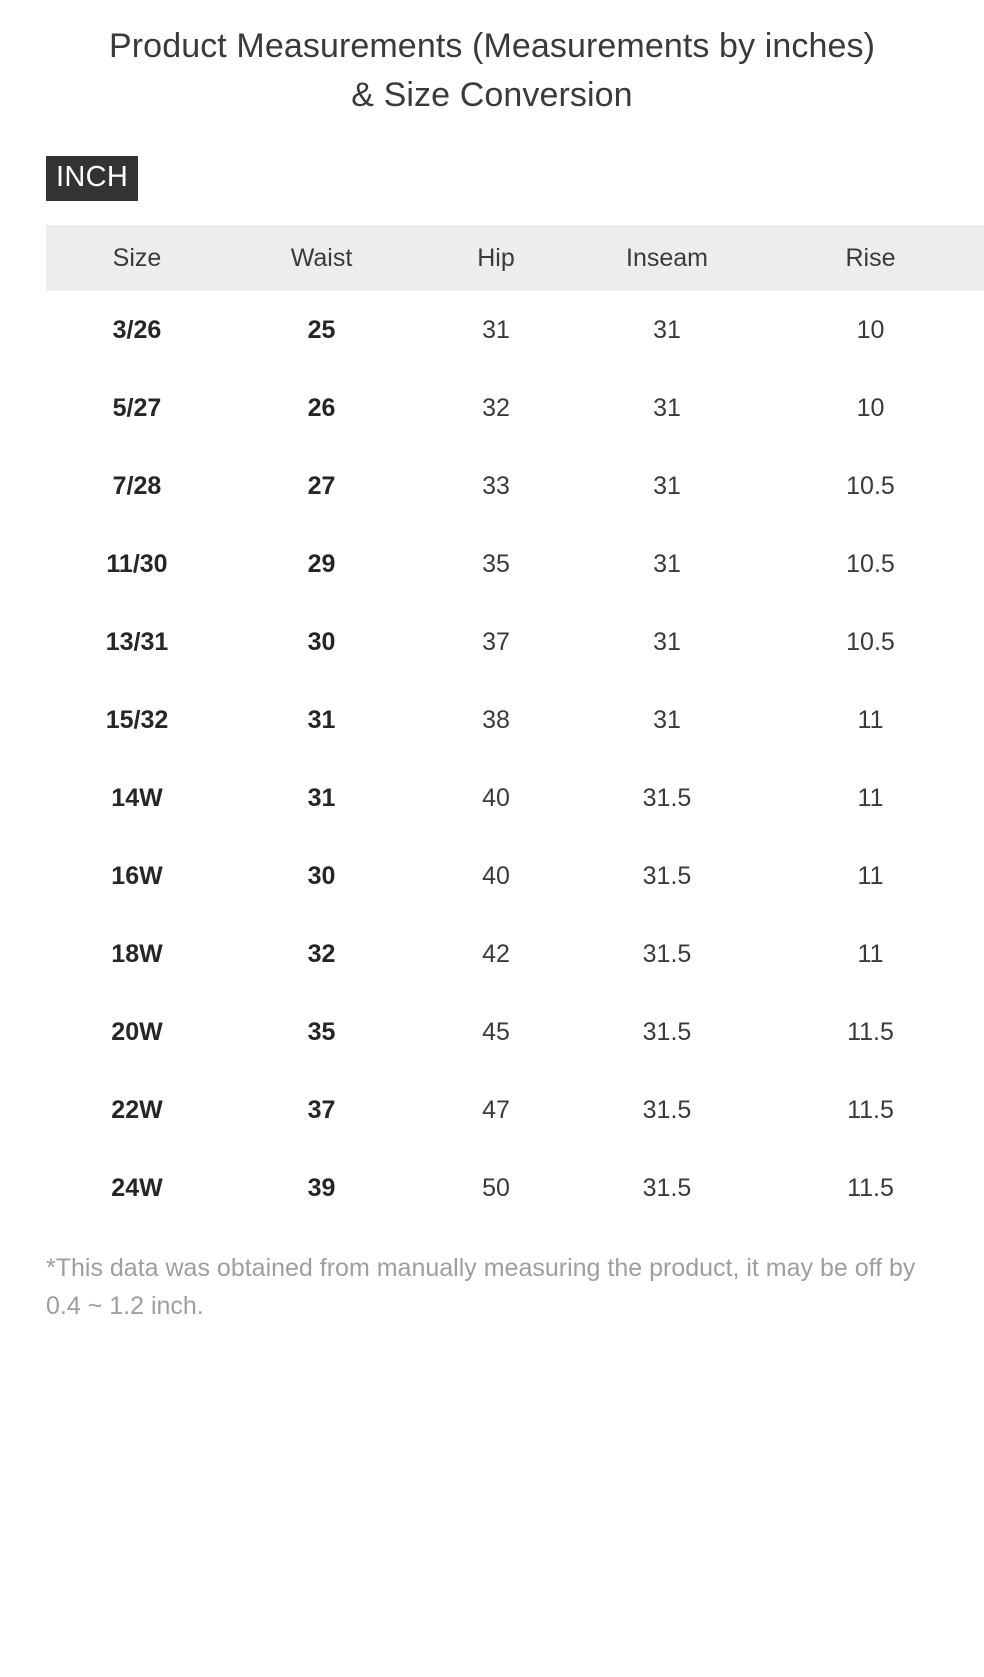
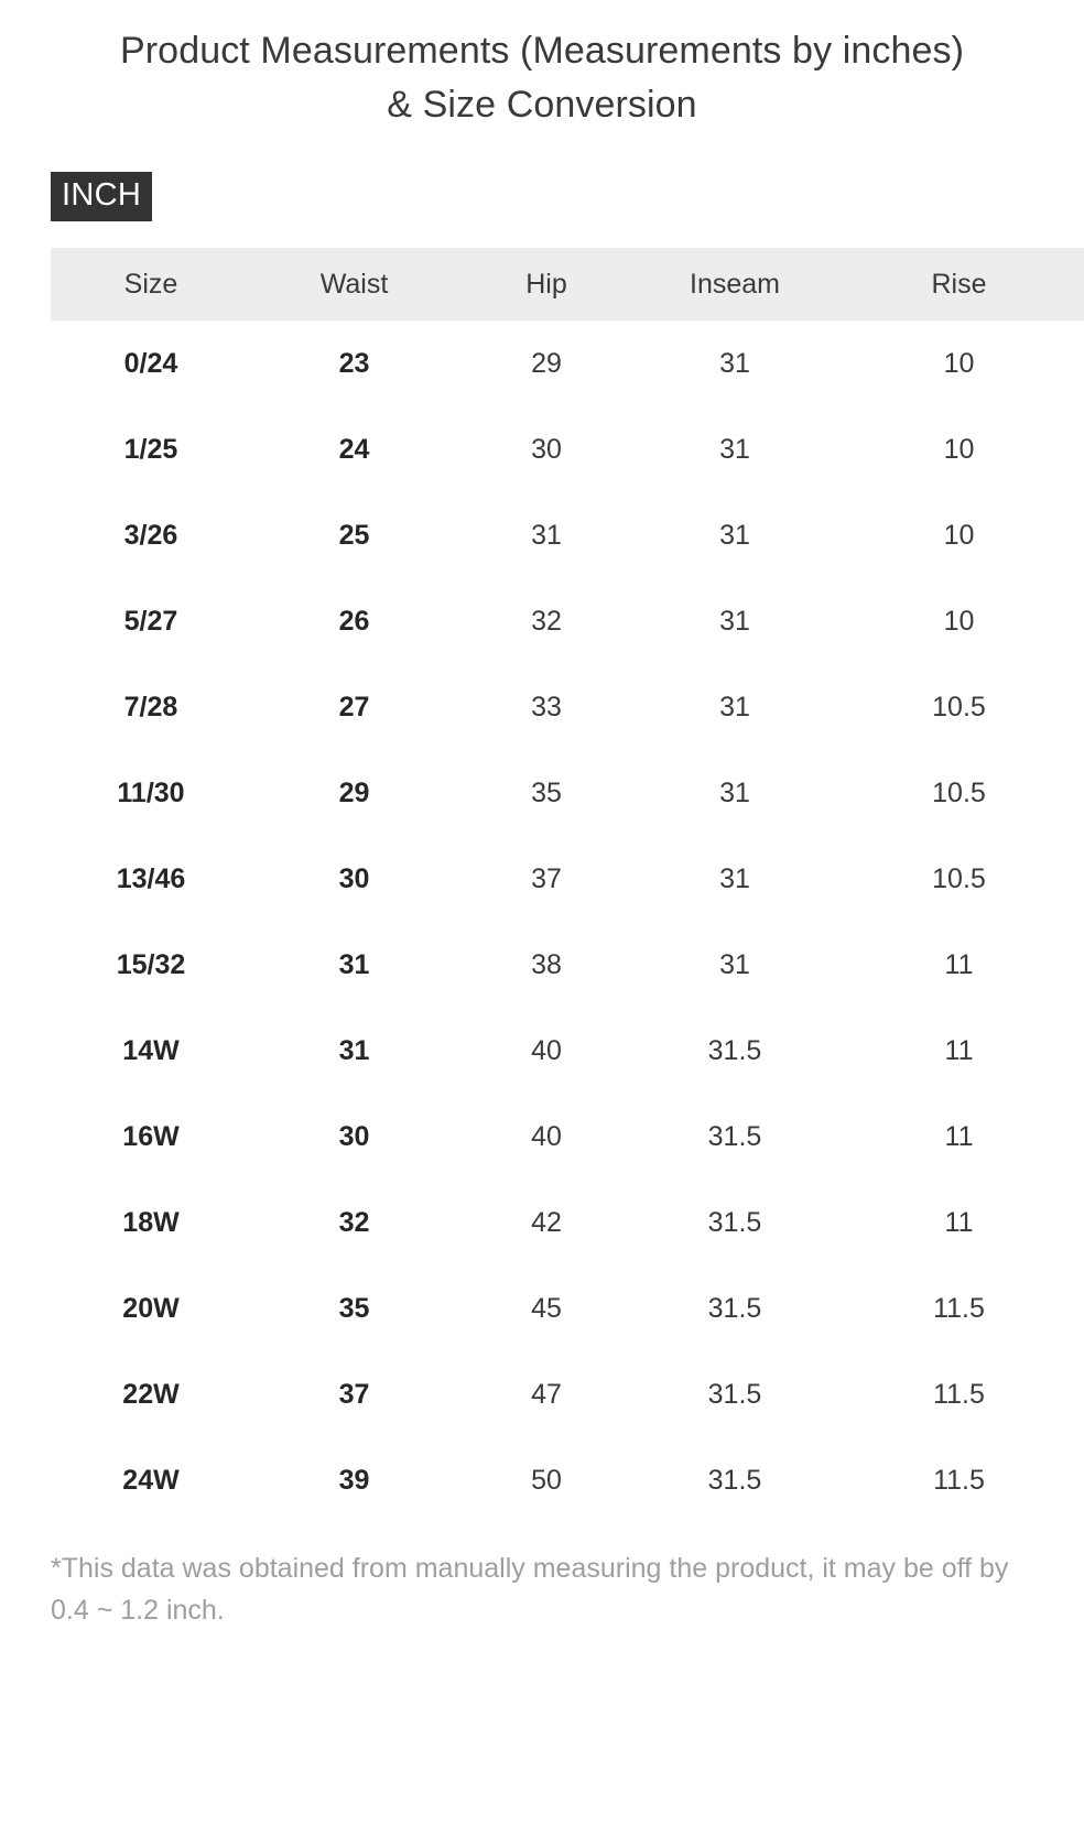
  Product Measurements (Measurements by inches) & Size Conversion
  INCH
  Size	Waist	Hip	Inseam	Rise
+ 0/24	23	29	31	10
+ 1/25	24	30	31	10
  3/26	25	31	31	10
  5/27	26	32	31	10
  7/28	27	33	31	10.5
  11/30	29	35	31	10.5
- 13/31	30	37	31	10.5
+ 13/46	30	37	31	10.5
  15/32	31	38	31	11
  14W	31	40	31.5	11
  16W	30	40	31.5	11
  18W	32	42	31.5	11
  20W	35	45	31.5	11.5
  22W	37	47	31.5	11.5
  24W	39	50	31.5	11.5
  *This data was obtained from manually measuring the product, it may be off by 0.4 ~ 1.2 inch.
